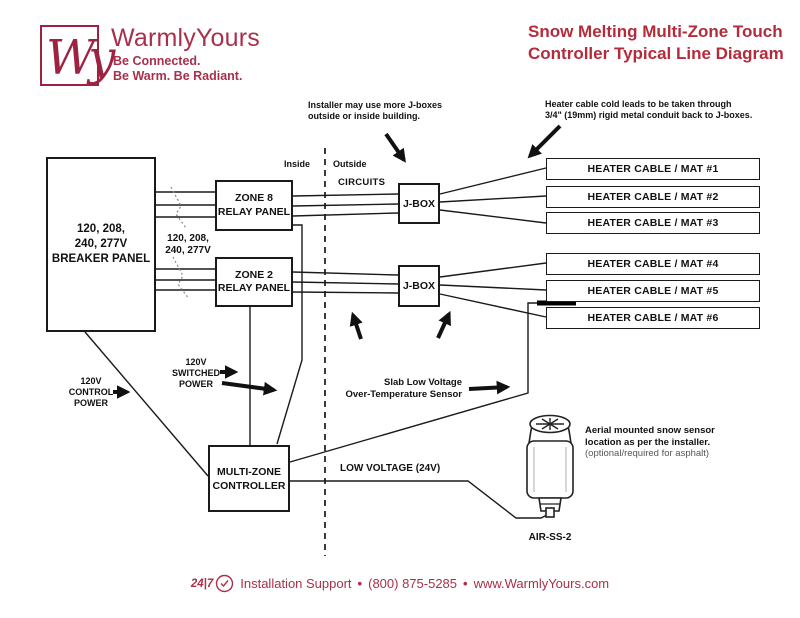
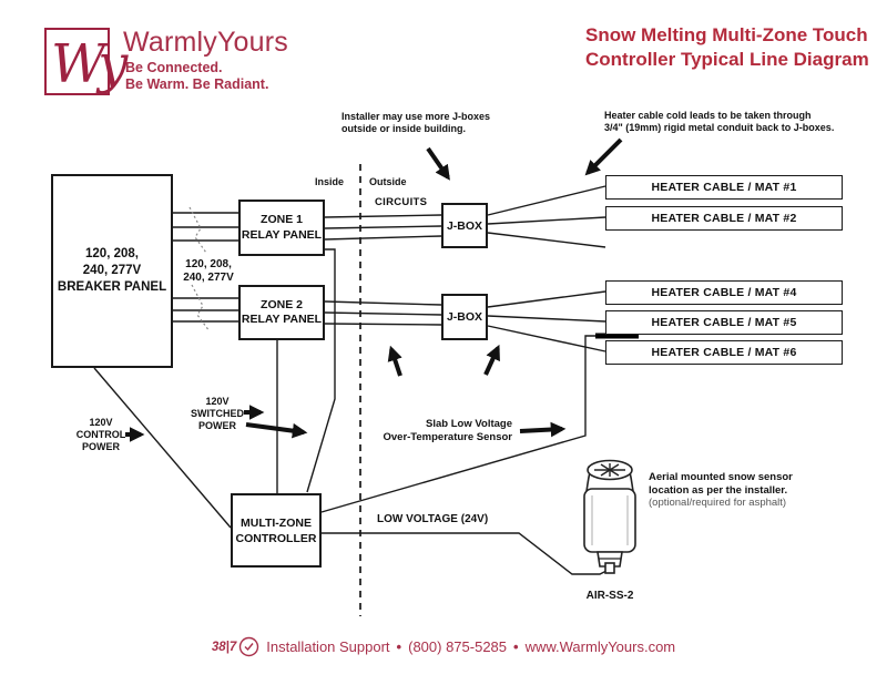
  Wy
  WarmlyYours
  Be Connected.
  Be Warm. Be Radiant.
  Snow Melting Multi-Zone Touch
  Controller Typical Line Diagram
  120, 208,
  240, 277V
  BREAKER PANEL
- ZONE 8
+ ZONE 1
  RELAY PANEL
  ZONE 2
  RELAY PANEL
  J-BOX
  J-BOX
  MULTI-ZONE
  CONTROLLER
  HEATER CABLE / MAT #1
  HEATER CABLE / MAT #2
- HEATER CABLE / MAT #3
  HEATER CABLE / MAT #4
  HEATER CABLE / MAT #5
  HEATER CABLE / MAT #6
  Installer may use more J-boxes
  outside or inside building.
  Heater cable cold leads to be taken through
  3/4" (19mm) rigid metal conduit back to J-boxes.
  Inside
  Outside
  CIRCUITS
  120, 208,
  240, 277V
  Slab Low Voltage
  Over-Temperature Sensor
  120V
  CONTROL
  POWER
  120V
  SWITCHED
  POWER
  LOW VOLTAGE (24V)
  Aerial mounted snow sensor
  location as per the installer.
  (optional/required for asphalt)
  AIR-SS-2
- 24|7
+ 38|7
  Installation Support
  •
  (800) 875-5285
  •
  www.WarmlyYours.com
